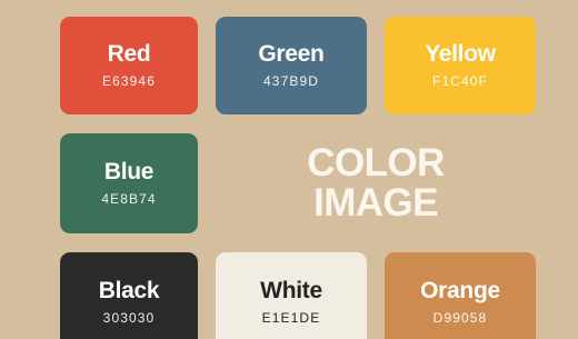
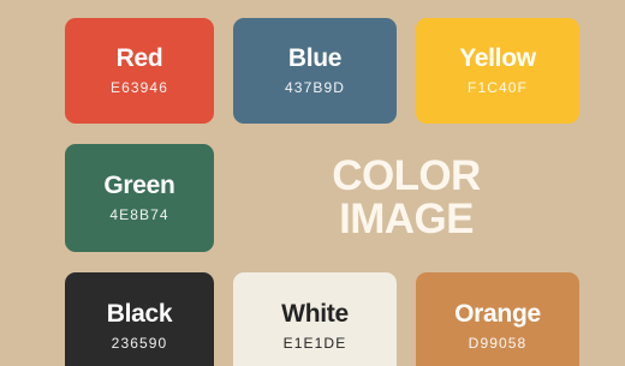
  Red
  E63946
- Green
+ Blue
  437B9D
  Yellow
  F1C40F
- Blue
+ Green
  4E8B74
  COLOR
  IMAGE
  Black
- 303030
+ 236590
  White
  E1E1DE
  Orange
  D99058
